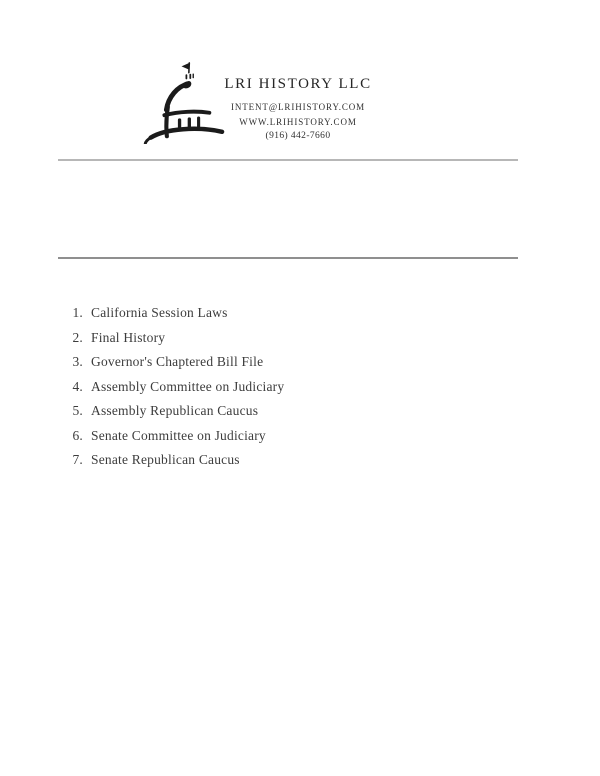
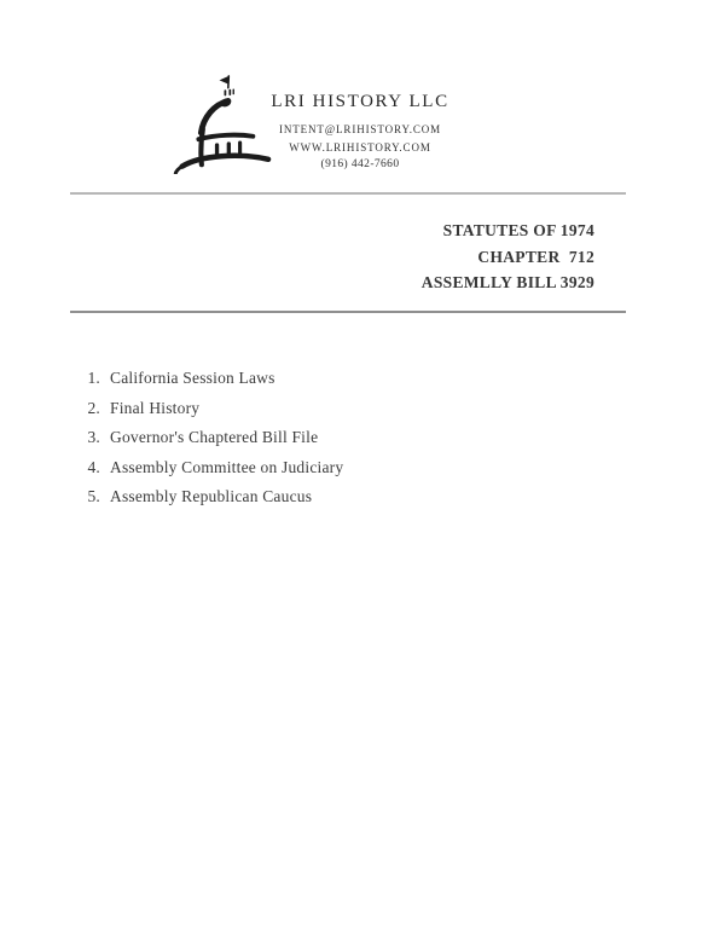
  LRI HISTORY LLC
  INTENT@LRIHISTORY.COM
  WWW.LRIHISTORY.COM
  (916) 442-7660
+ STATUTES OF 1974
+ CHAPTER 712
+ ASSEMLLY BILL 3929
  1.
  California Session Laws
  2.
  Final History
  3.
  Governor's Chaptered Bill File
  4.
  Assembly Committee on Judiciary
  5.
  Assembly Republican Caucus
- 6.
- Senate Committee on Judiciary
- 7.
- Senate Republican Caucus
